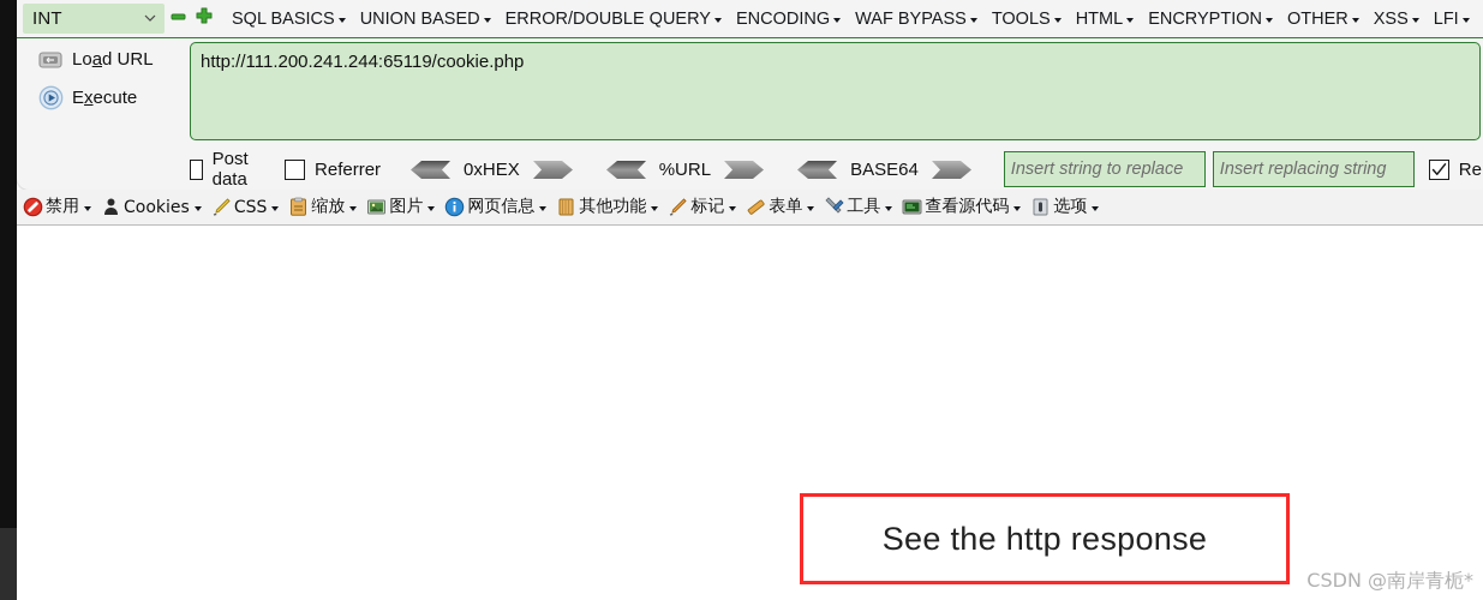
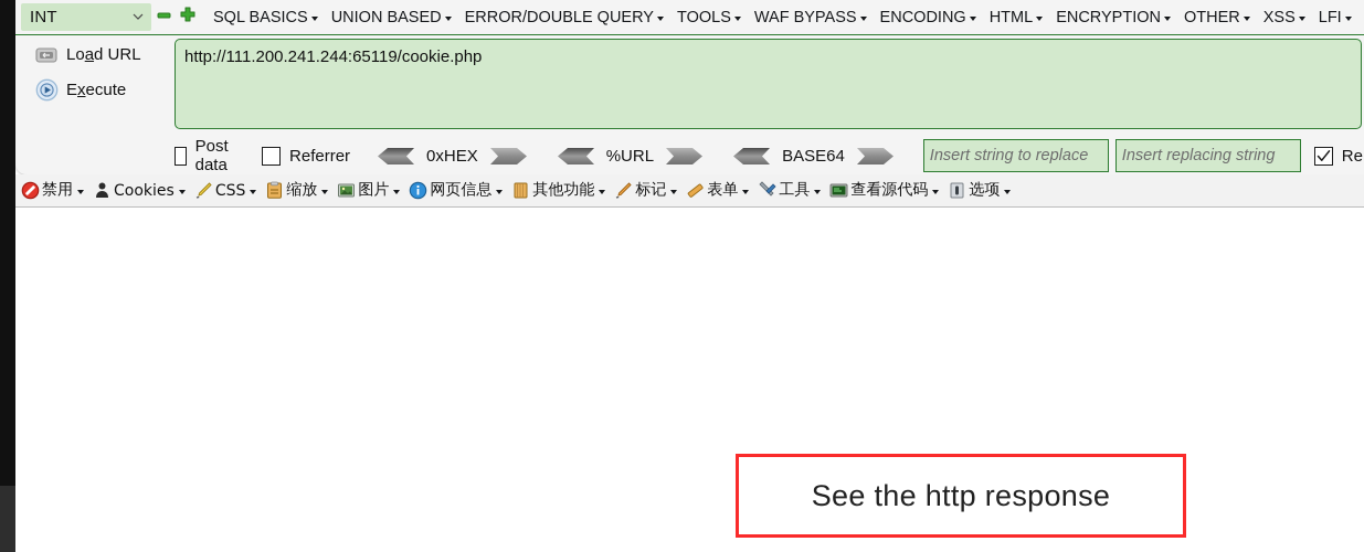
  INT
  SQL BASICS
  UNION BASED
  ERROR/DOUBLE QUERY
- ENCODING
+ TOOLS
  WAF BYPASS
- TOOLS
+ ENCODING
  HTML
  ENCRYPTION
  OTHER
  XSS
  LFI
  Load URL
  Execute
  http://111.200.241.244:65119/cookie.php
  Post data
  Referrer
  0xHEX
  %URL
  BASE64
  Insert string to replace
  Insert replacing string
  禁用
  Cookies
  CSS
  缩放
  图片
  网页信息
  其他功能
  标记
  表单
  工具
  查看源代码
  选项
  See the http response
- CSDN @南岸青栀*
